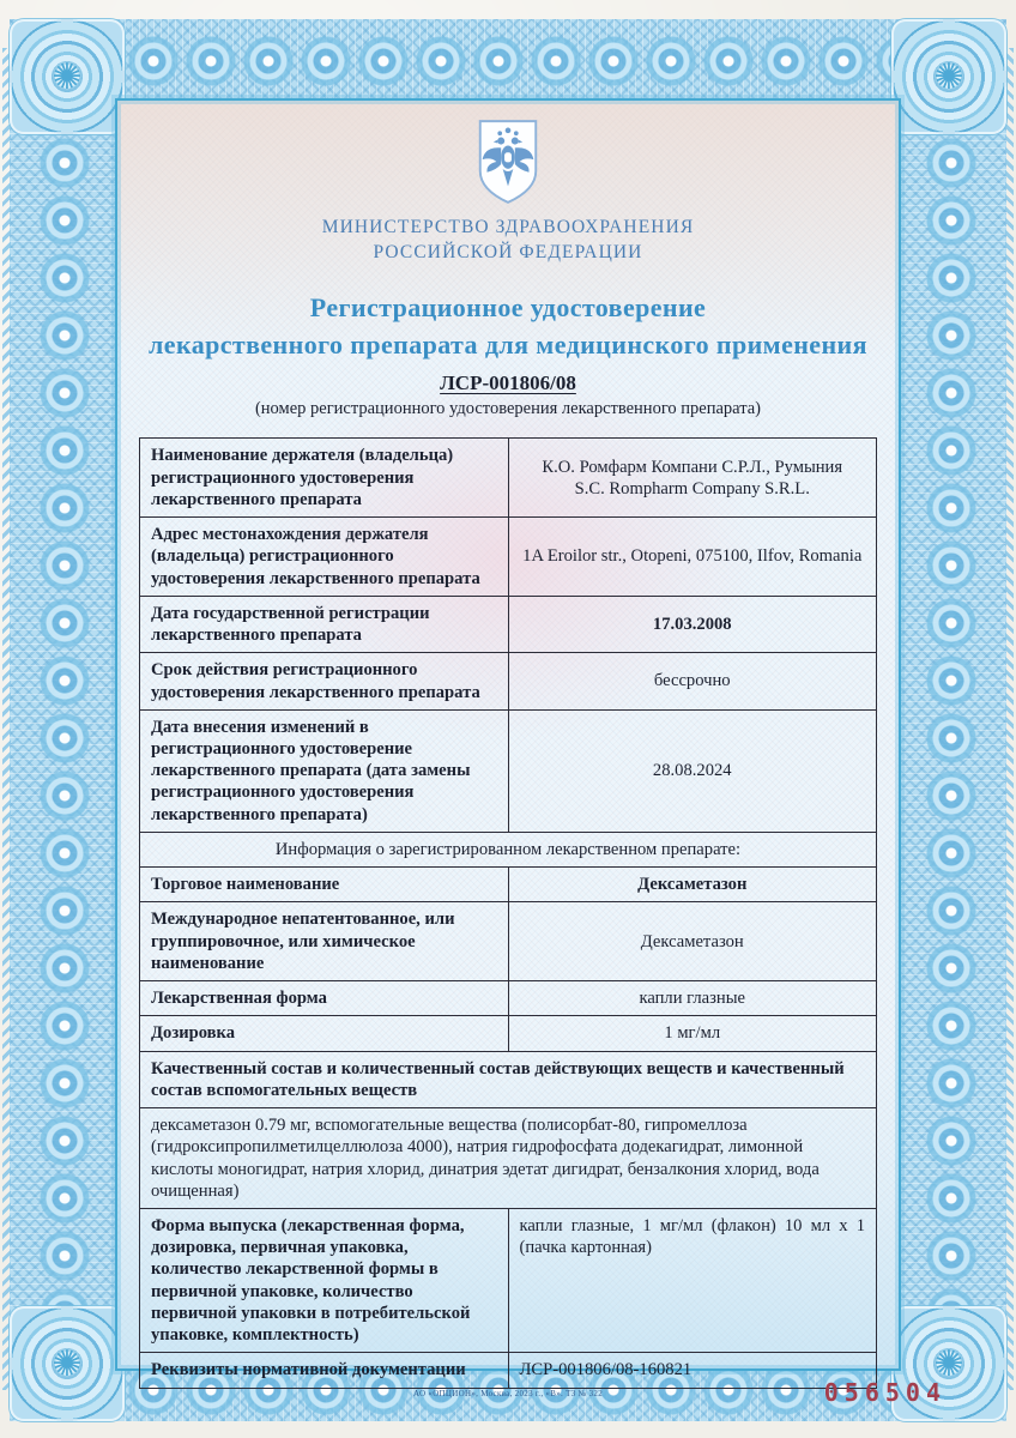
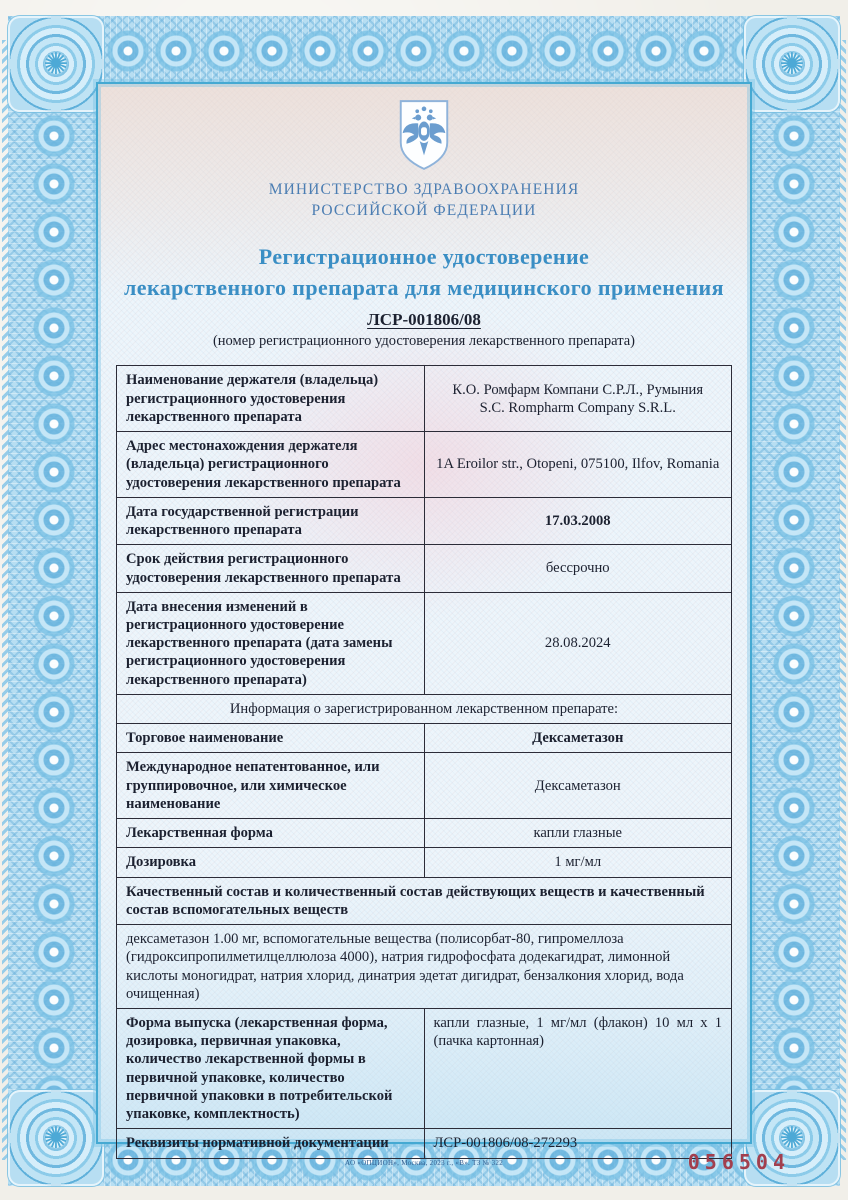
  ✺
  ✺
  ✺
  ✺
  АО «ОПЦИОН», Москва, 2023 г., «В». ТЗ № 322
  МИНИСТЕРСТВО ЗДРАВООХРАНЕНИЯ
  РОССИЙСКОЙ ФЕДЕРАЦИИ
  Регистрационное удостоверение
  лекарственного препарата для медицинского применения
  ЛСР-001806/08
  (номер регистрационного удостоверения лекарственного препарата)
  Наименование держателя (владельца) регистрационного удостоверения лекарственного препарата	К.О. Ромфарм Компани С.Р.Л., Румыния S.C. Rompharm Company S.R.L.
  Адрес местонахождения держателя (владельца) регистрационного удостоверения лекарственного препарата	1A Eroilor str., Otopeni, 075100, Ilfov, Romania
  Дата государственной регистрации лекарственного препарата	17.03.2008
  Срок действия регистрационного удостоверения лекарственного препарата	бессрочно
  Дата внесения изменений в регистрационного удостоверение лекарственного препарата (дата замены регистрационного удостоверения лекарственного препарата)	28.08.2024
  Информация о зарегистрированном лекарственном препарате:
  Торговое наименование	Дексаметазон
  Международное непатентованное, или группировочное, или химическое наименование	Дексаметазон
  Лекарственная форма	капли глазные
  Дозировка	1 мг/мл
  Качественный состав и количественный состав действующих веществ и качественный состав вспомогательных веществ
- дексаметазон 0.79 мг, вспомогательные вещества (полисорбат-80, гипромеллоза (гидроксипропилметилцеллюлоза 4000), натрия гидрофосфата додекагидрат, лимонной кислоты моногидрат, натрия хлорид, динатрия эдетат дигидрат, бензалкония хлорид, вода очищенная)
+ дексаметазон 1.00 мг, вспомогательные вещества (полисорбат-80, гипромеллоза (гидроксипропилметилцеллюлоза 4000), натрия гидрофосфата додекагидрат, лимонной кислоты моногидрат, натрия хлорид, динатрия эдетат дигидрат, бензалкония хлорид, вода очищенная)
  Форма выпуска (лекарственная форма, дозировка, первичная упаковка, количество лекарственной формы в первичной упаковке, количество первичной упаковки в потребительской упаковке, комплектность)	капли глазные, 1 мг/мл (флакон) 10 мл х 1 (пачка картонная)
- Реквизиты нормативной документации	ЛСР-001806/08-160821
+ Реквизиты нормативной документации	ЛСР-001806/08-272293
  056504
